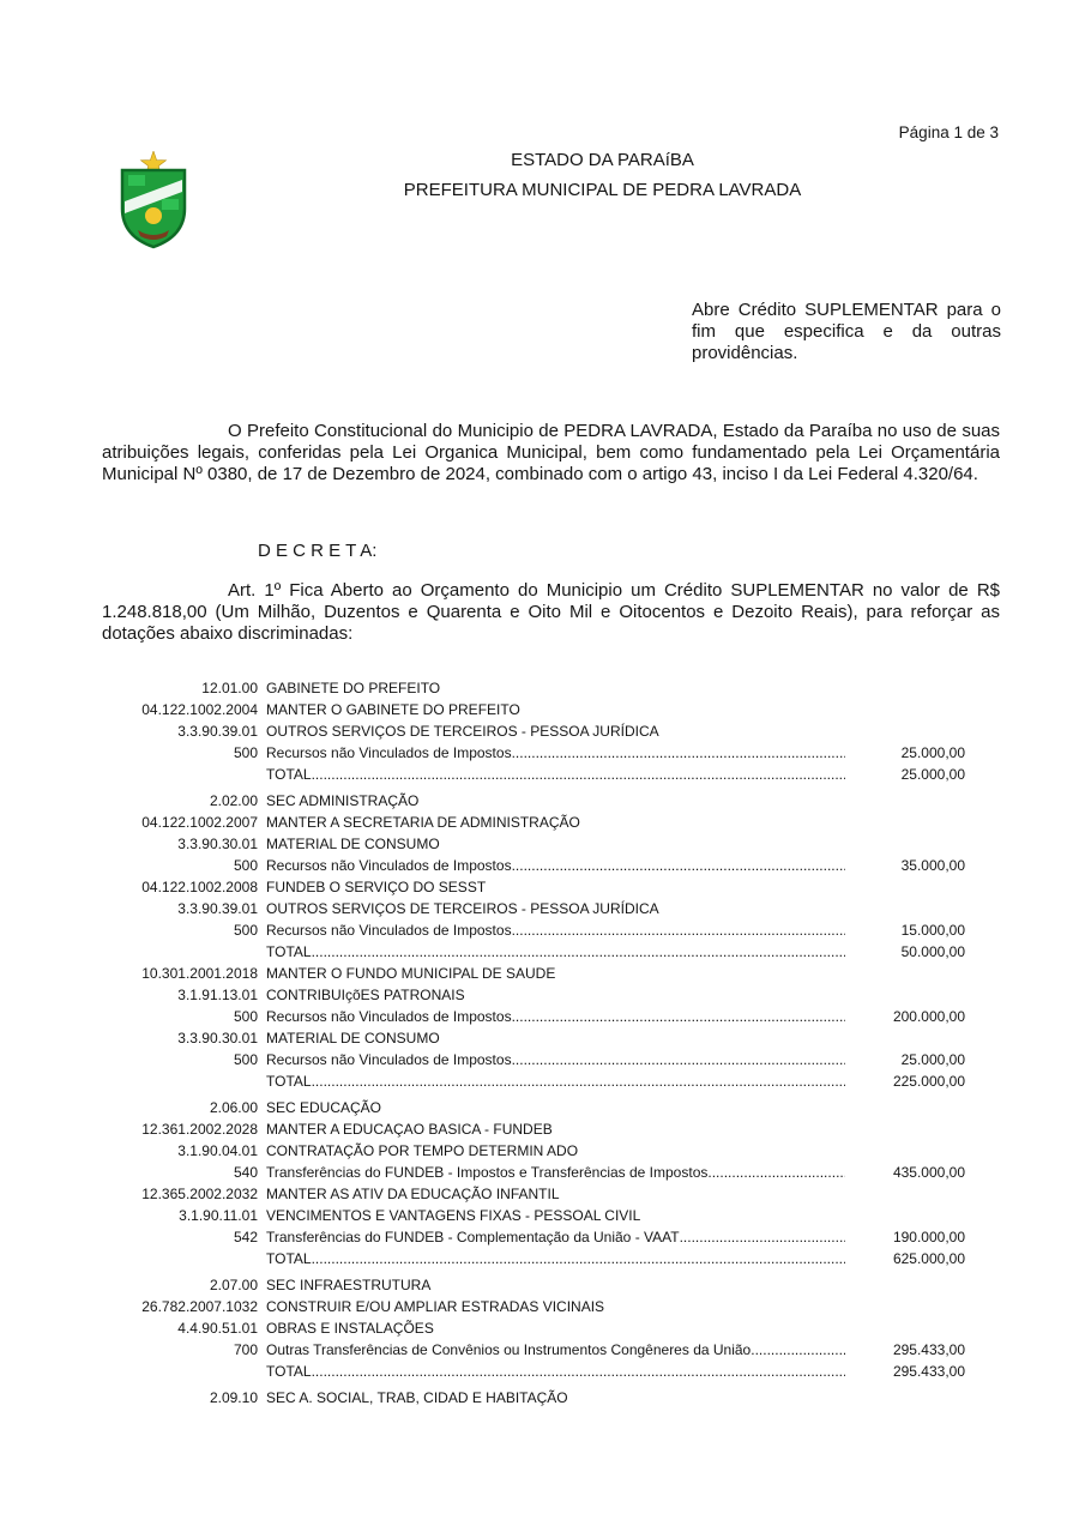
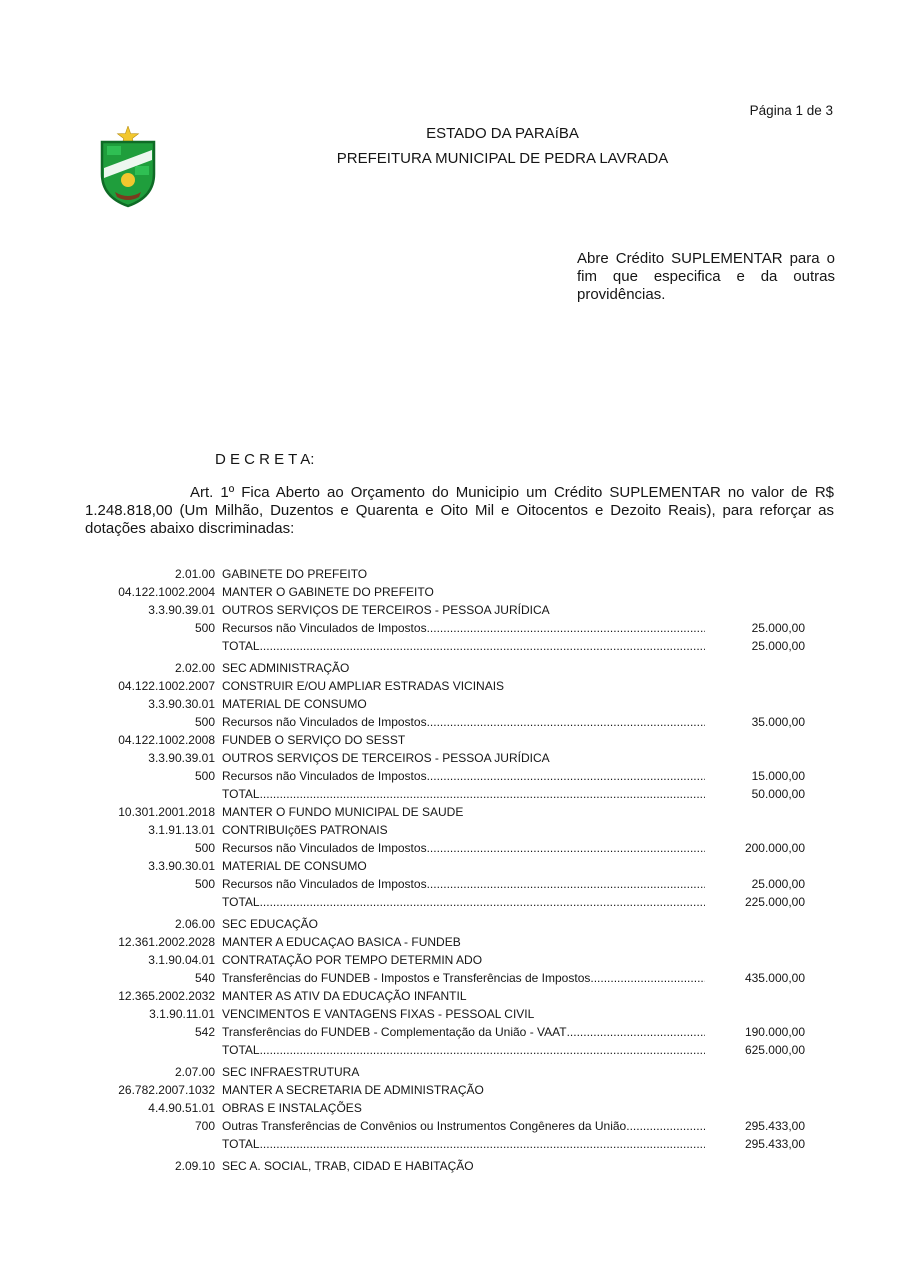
  Página 1 de 3
  ESTADO DA PARAíBA
  PREFEITURA MUNICIPAL DE PEDRA LAVRADA
  Abre Crédito SUPLEMENTAR para o fim que especifica e da outras providências.
- O Prefeito Constitucional do Municipio de PEDRA LAVRADA, Estado da Paraíba no uso de suas atribuições legais, conferidas pela Lei Organica Municipal, bem como fundamentado pela Lei Orçamentária Municipal Nº 0380, de 17 de Dezembro de 2024, combinado com o artigo 43, inciso I da Lei Federal 4.320/64.
  D E C R E T A:
  Art. 1º Fica Aberto ao Orçamento do Municipio um Crédito SUPLEMENTAR no valor de R$ 1.248.818,00 (Um Milhão, Duzentos e Quarenta e Oito Mil e Oitocentos e Dezoito Reais), para reforçar as dotações abaixo discriminadas:
- 12.01.00
+ 2.01.00
  GABINETE DO PREFEITO
  04.122.1002.2004
  MANTER O GABINETE DO PREFEITO
  3.3.90.39.01
  OUTROS SERVIÇOS DE TERCEIROS - PESSOA JURÍDICA
  500
  Recursos não Vinculados de Impostos
  25.000,00
  TOTAL
  25.000,00
  2.02.00
  SEC ADMINISTRAÇÃO
  04.122.1002.2007
- MANTER A SECRETARIA DE ADMINISTRAÇÃO
+ CONSTRUIR E/OU AMPLIAR ESTRADAS VICINAIS
  3.3.90.30.01
  MATERIAL DE CONSUMO
  500
  Recursos não Vinculados de Impostos
  35.000,00
  04.122.1002.2008
  FUNDEB O SERVIÇO DO SESST
  3.3.90.39.01
  OUTROS SERVIÇOS DE TERCEIROS - PESSOA JURÍDICA
  500
  Recursos não Vinculados de Impostos
  15.000,00
  TOTAL
  50.000,00
  10.301.2001.2018
  MANTER O FUNDO MUNICIPAL DE SAUDE
  3.1.91.13.01
  CONTRIBUIçõES PATRONAIS
  500
  Recursos não Vinculados de Impostos
  200.000,00
  3.3.90.30.01
  MATERIAL DE CONSUMO
  500
  Recursos não Vinculados de Impostos
  25.000,00
  TOTAL
  225.000,00
  2.06.00
  SEC EDUCAÇÃO
  12.361.2002.2028
  MANTER A EDUCAÇAO BASICA - FUNDEB
  3.1.90.04.01
  CONTRATAÇÃO POR TEMPO DETERMIN ADO
  540
  Transferências do FUNDEB - Impostos e Transferências de Impostos
  435.000,00
  12.365.2002.2032
  MANTER AS ATIV DA EDUCAÇÃO INFANTIL
  3.1.90.11.01
  VENCIMENTOS E VANTAGENS FIXAS - PESSOAL CIVIL
  542
  Transferências do FUNDEB - Complementação da União - VAAT
  190.000,00
  TOTAL
  625.000,00
  2.07.00
  SEC INFRAESTRUTURA
  26.782.2007.1032
- CONSTRUIR E/OU AMPLIAR ESTRADAS VICINAIS
+ MANTER A SECRETARIA DE ADMINISTRAÇÃO
  4.4.90.51.01
  OBRAS E INSTALAÇÕES
  700
  Outras Transferências de Convênios ou Instrumentos Congêneres da União
  295.433,00
  TOTAL
  295.433,00
  2.09.10
  SEC A. SOCIAL, TRAB, CIDAD E HABITAÇÃO
